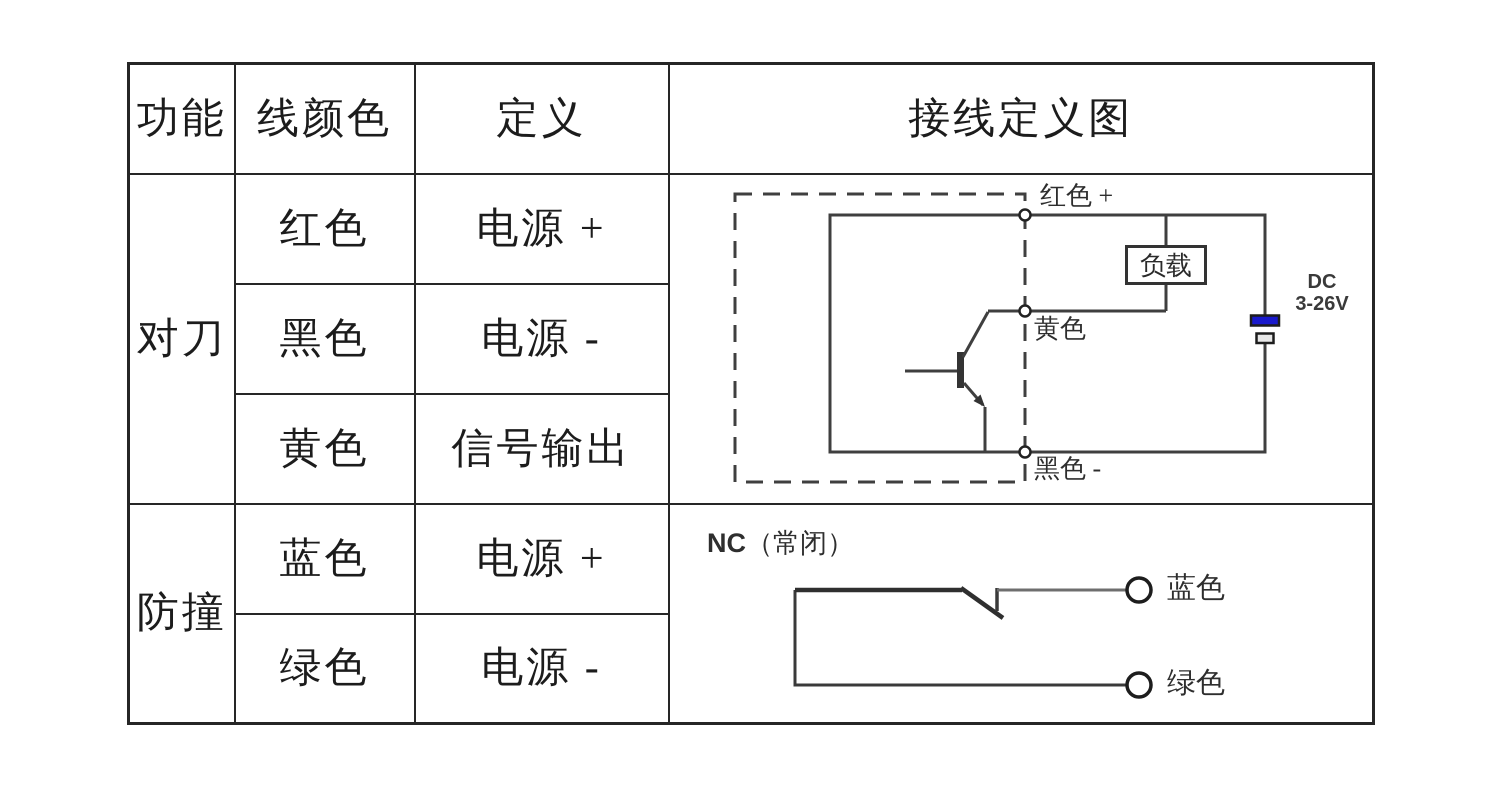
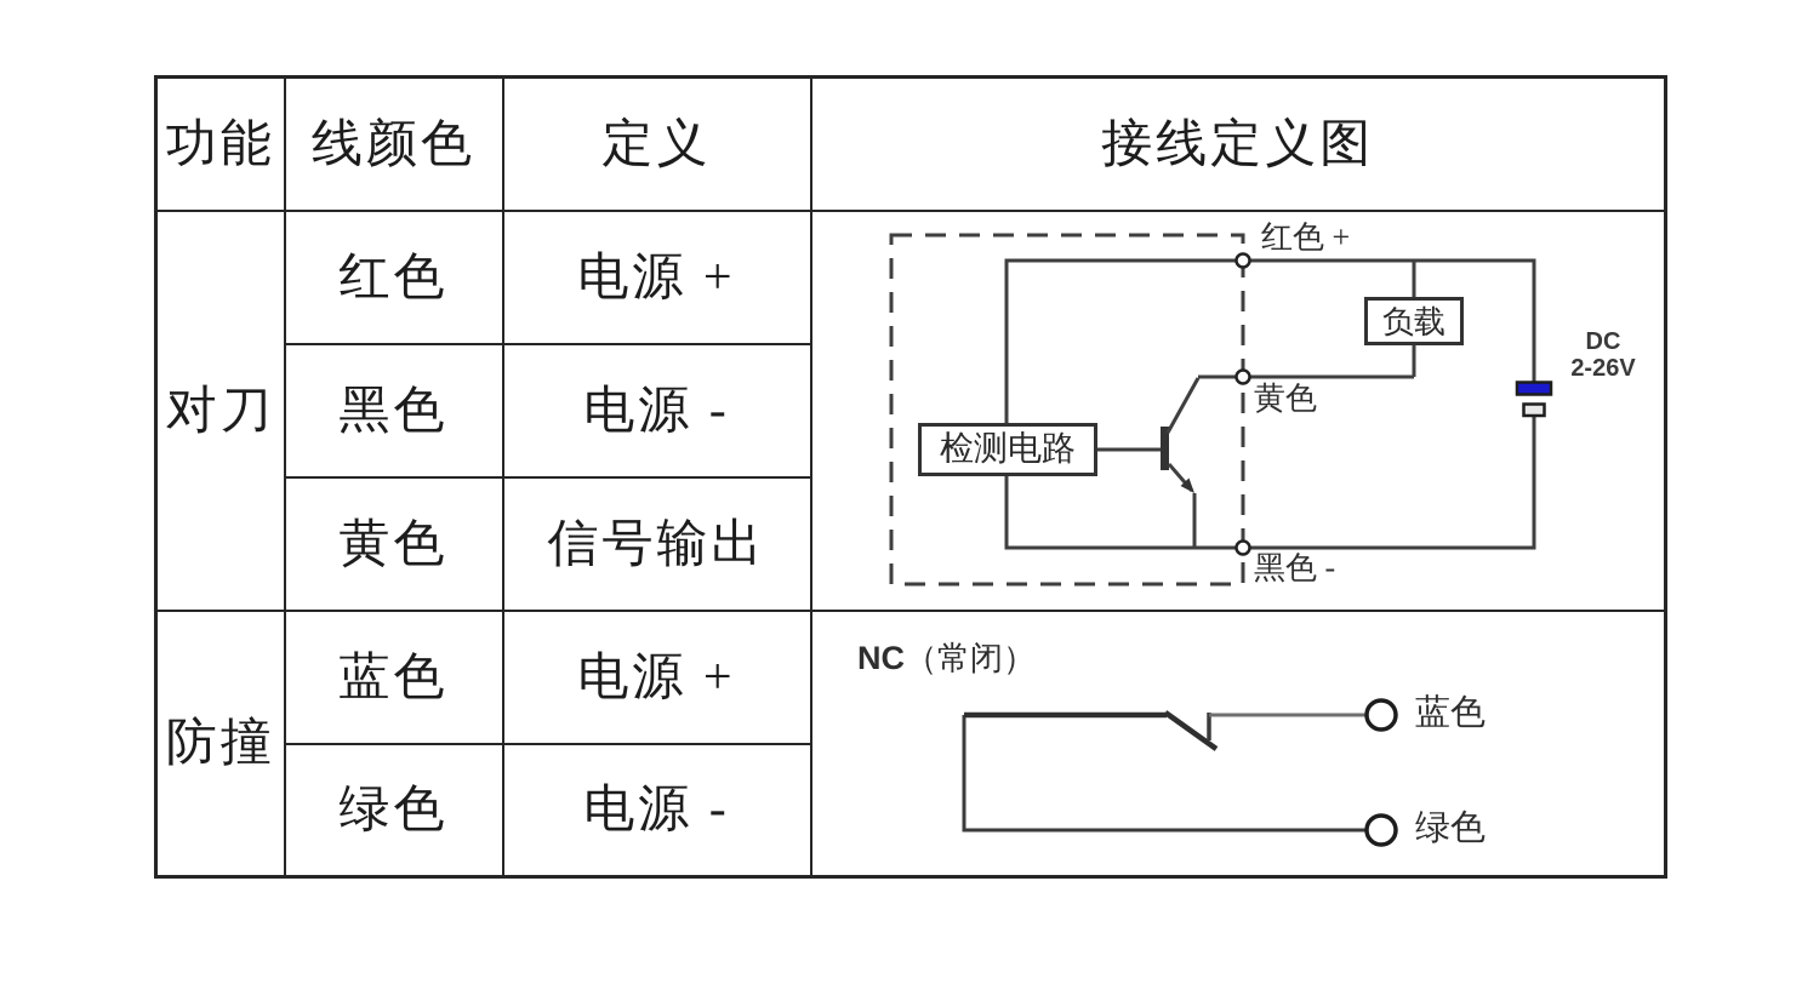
  功能	线颜色	定义	接线定义图
  对刀	红色	电源 +
  黑色	电源 -
  黄色	信号输出
  防撞	蓝色	电源 +
  绿色	电源 -
+ 检测电路
  负载
  红色 +
  黄色
  黑色 -
  DC
- 3-26V
+ 2-26V
  NC（常闭）
  蓝色
  绿色
